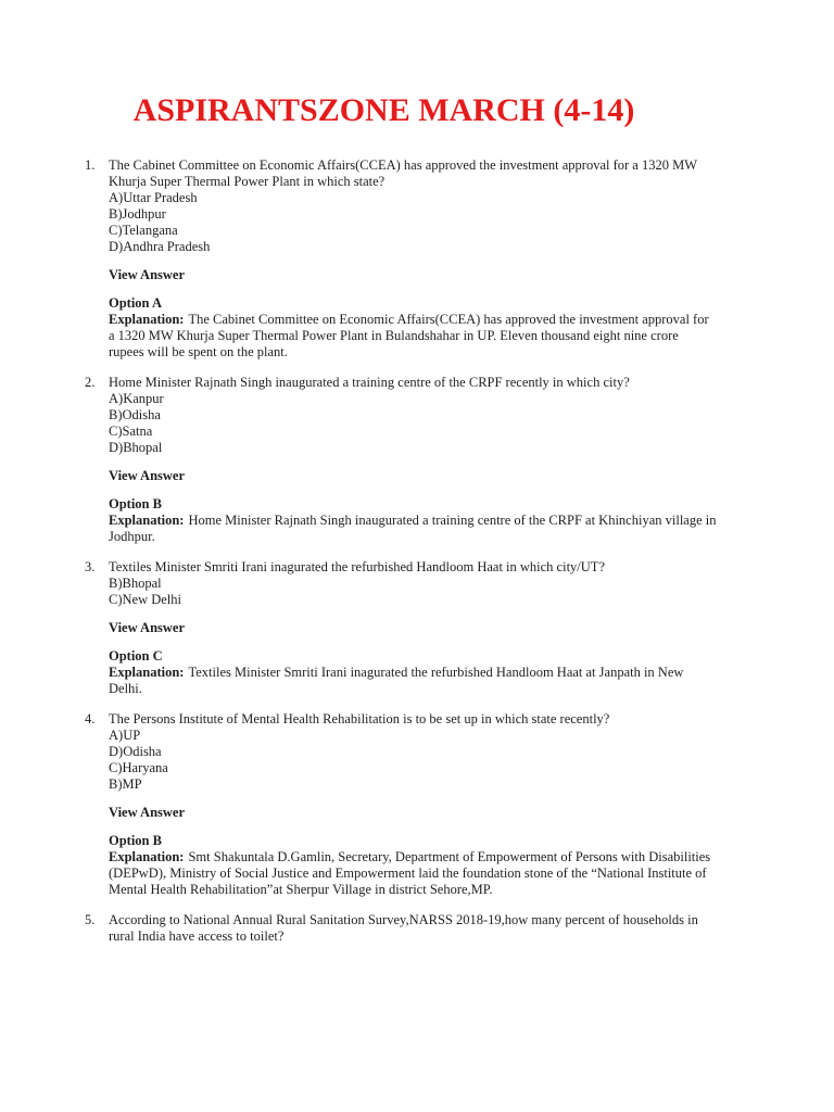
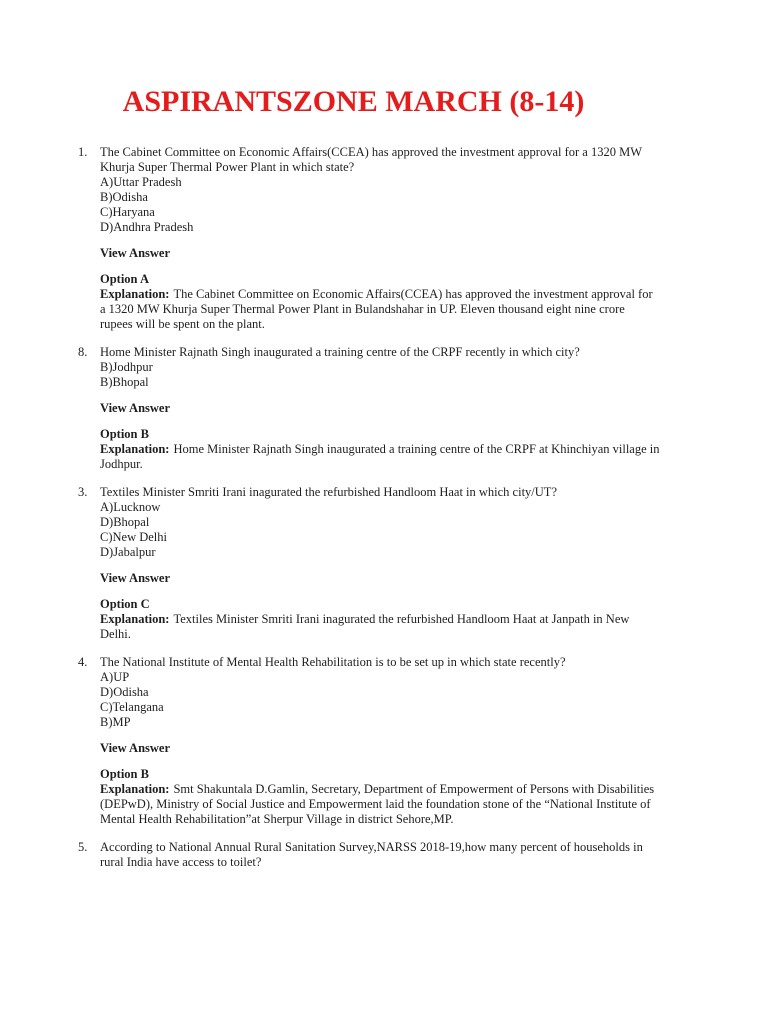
- ASPIRANTSZONE MARCH (4-14)
+ ASPIRANTSZONE MARCH (8-14)
  1.
  The Cabinet Committee on Economic Affairs(CCEA) has approved the investment approval for a 1320 MW
  Khurja Super Thermal Power Plant in which state?
  A)Uttar Pradesh
- B)Jodhpur
+ B)Odisha
- C)Telangana
+ C)Haryana
  D)Andhra Pradesh
  View Answer
  Option A
  Explanation: The Cabinet Committee on Economic Affairs(CCEA) has approved the investment approval for
  a 1320 MW Khurja Super Thermal Power Plant in Bulandshahar in UP. Eleven thousand eight nine crore
  rupees will be spent on the plant.
- 2.
+ 8.
  Home Minister Rajnath Singh inaugurated a training centre of the CRPF recently in which city?
- A)Kanpur
- B)Odisha
+ B)Jodhpur
- C)Satna
- D)Bhopal
+ B)Bhopal
  View Answer
  Option B
  Explanation: Home Minister Rajnath Singh inaugurated a training centre of the CRPF at Khinchiyan village in
  Jodhpur.
  3.
  Textiles Minister Smriti Irani inagurated the refurbished Handloom Haat in which city/UT?
+ A)Lucknow
- B)Bhopal
+ D)Bhopal
  C)New Delhi
+ D)Jabalpur
  View Answer
  Option C
  Explanation: Textiles Minister Smriti Irani inagurated the refurbished Handloom Haat at Janpath in New
  Delhi.
  4.
- The Persons Institute of Mental Health Rehabilitation is to be set up in which state recently?
+ The National Institute of Mental Health Rehabilitation is to be set up in which state recently?
  A)UP
  D)Odisha
- C)Haryana
+ C)Telangana
  B)MP
  View Answer
  Option B
  Explanation: Smt Shakuntala D.Gamlin, Secretary, Department of Empowerment of Persons with Disabilities
  (DEPwD), Ministry of Social Justice and Empowerment laid the foundation stone of the “National Institute of
  Mental Health Rehabilitation”at Sherpur Village in district Sehore,MP.
  5.
  According to National Annual Rural Sanitation Survey,NARSS 2018-19,how many percent of households in
  rural India have access to toilet?
